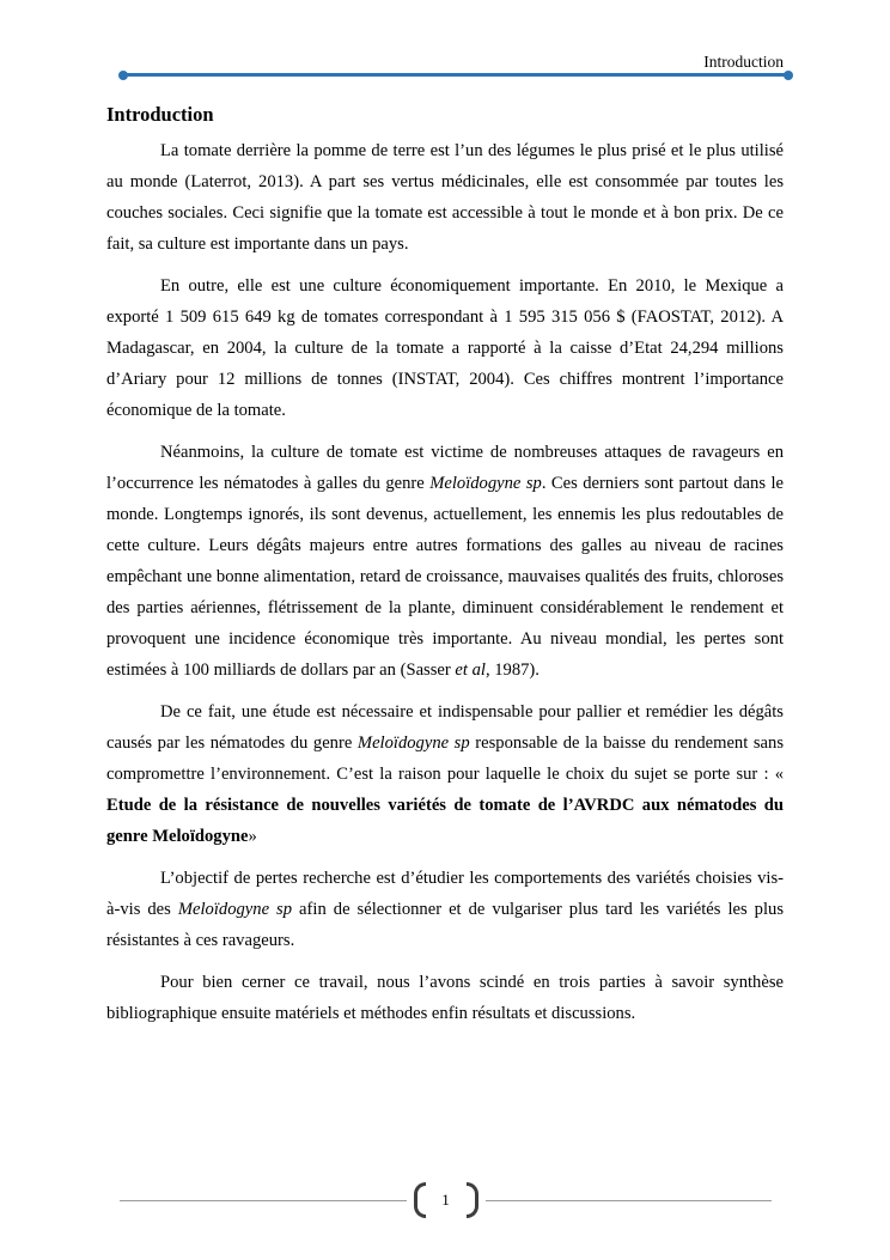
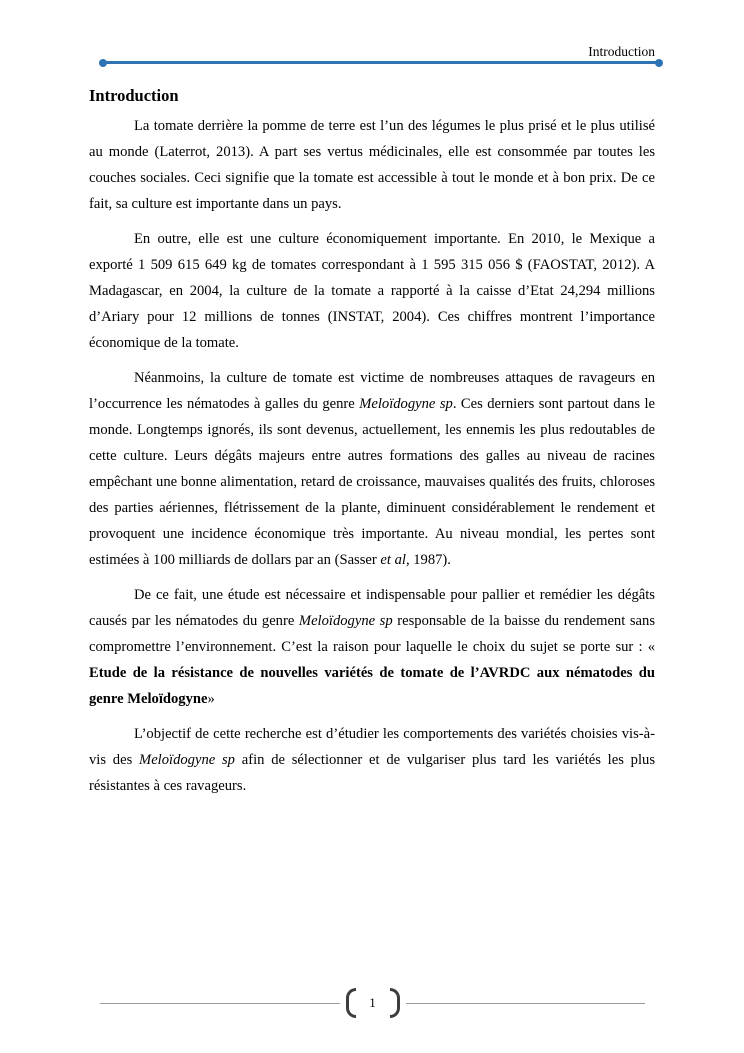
  Introduction
  Introduction
  La tomate derrière la pomme de terre est l’un des légumes le plus prisé et le plus utilisé au monde (Laterrot, 2013). A part ses vertus médicinales, elle est consommée par toutes les couches sociales. Ceci signifie que la tomate est accessible à tout le monde et à bon prix. De ce fait, sa culture est importante dans un pays.
  En outre, elle est une culture économiquement importante. En 2010, le Mexique a exporté 1 509 615 649 kg de tomates correspondant à 1 595 315 056 $ (FAOSTAT, 2012). A Madagascar, en 2004, la culture de la tomate a rapporté à la caisse d’Etat 24,294 millions d’Ariary pour 12 millions de tonnes (INSTAT, 2004). Ces chiffres montrent l’importance économique de la tomate.
  Néanmoins, la culture de tomate est victime de nombreuses attaques de ravageurs en l’occurrence les nématodes à galles du genre Meloïdogyne sp. Ces derniers sont partout dans le monde. Longtemps ignorés, ils sont devenus, actuellement, les ennemis les plus redoutables de cette culture. Leurs dégâts majeurs entre autres formations des galles au niveau de racines empêchant une bonne alimentation, retard de croissance, mauvaises qualités des fruits, chloroses des parties aériennes, flétrissement de la plante, diminuent considérablement le rendement et provoquent une incidence économique très importante. Au niveau mondial, les pertes sont estimées à 100 milliards de dollars par an (Sasser et al, 1987).
  De ce fait, une étude est nécessaire et indispensable pour pallier et remédier les dégâts causés par les nématodes du genre Meloïdogyne sp responsable de la baisse du rendement sans compromettre l’environnement. C’est la raison pour laquelle le choix du sujet se porte sur : « Etude de la résistance de nouvelles variétés de tomate de l’AVRDC aux nématodes du genre Meloïdogyne»
- L’objectif de pertes recherche est d’étudier les comportements des variétés choisies vis-à-vis des Meloïdogyne sp afin de sélectionner et de vulgariser plus tard les variétés les plus résistantes à ces ravageurs.
+ L’objectif de cette recherche est d’étudier les comportements des variétés choisies vis-à-vis des Meloïdogyne sp afin de sélectionner et de vulgariser plus tard les variétés les plus résistantes à ces ravageurs.
- Pour bien cerner ce travail, nous l’avons scindé en trois parties à savoir synthèse bibliographique ensuite matériels et méthodes enfin résultats et discussions.
  1
